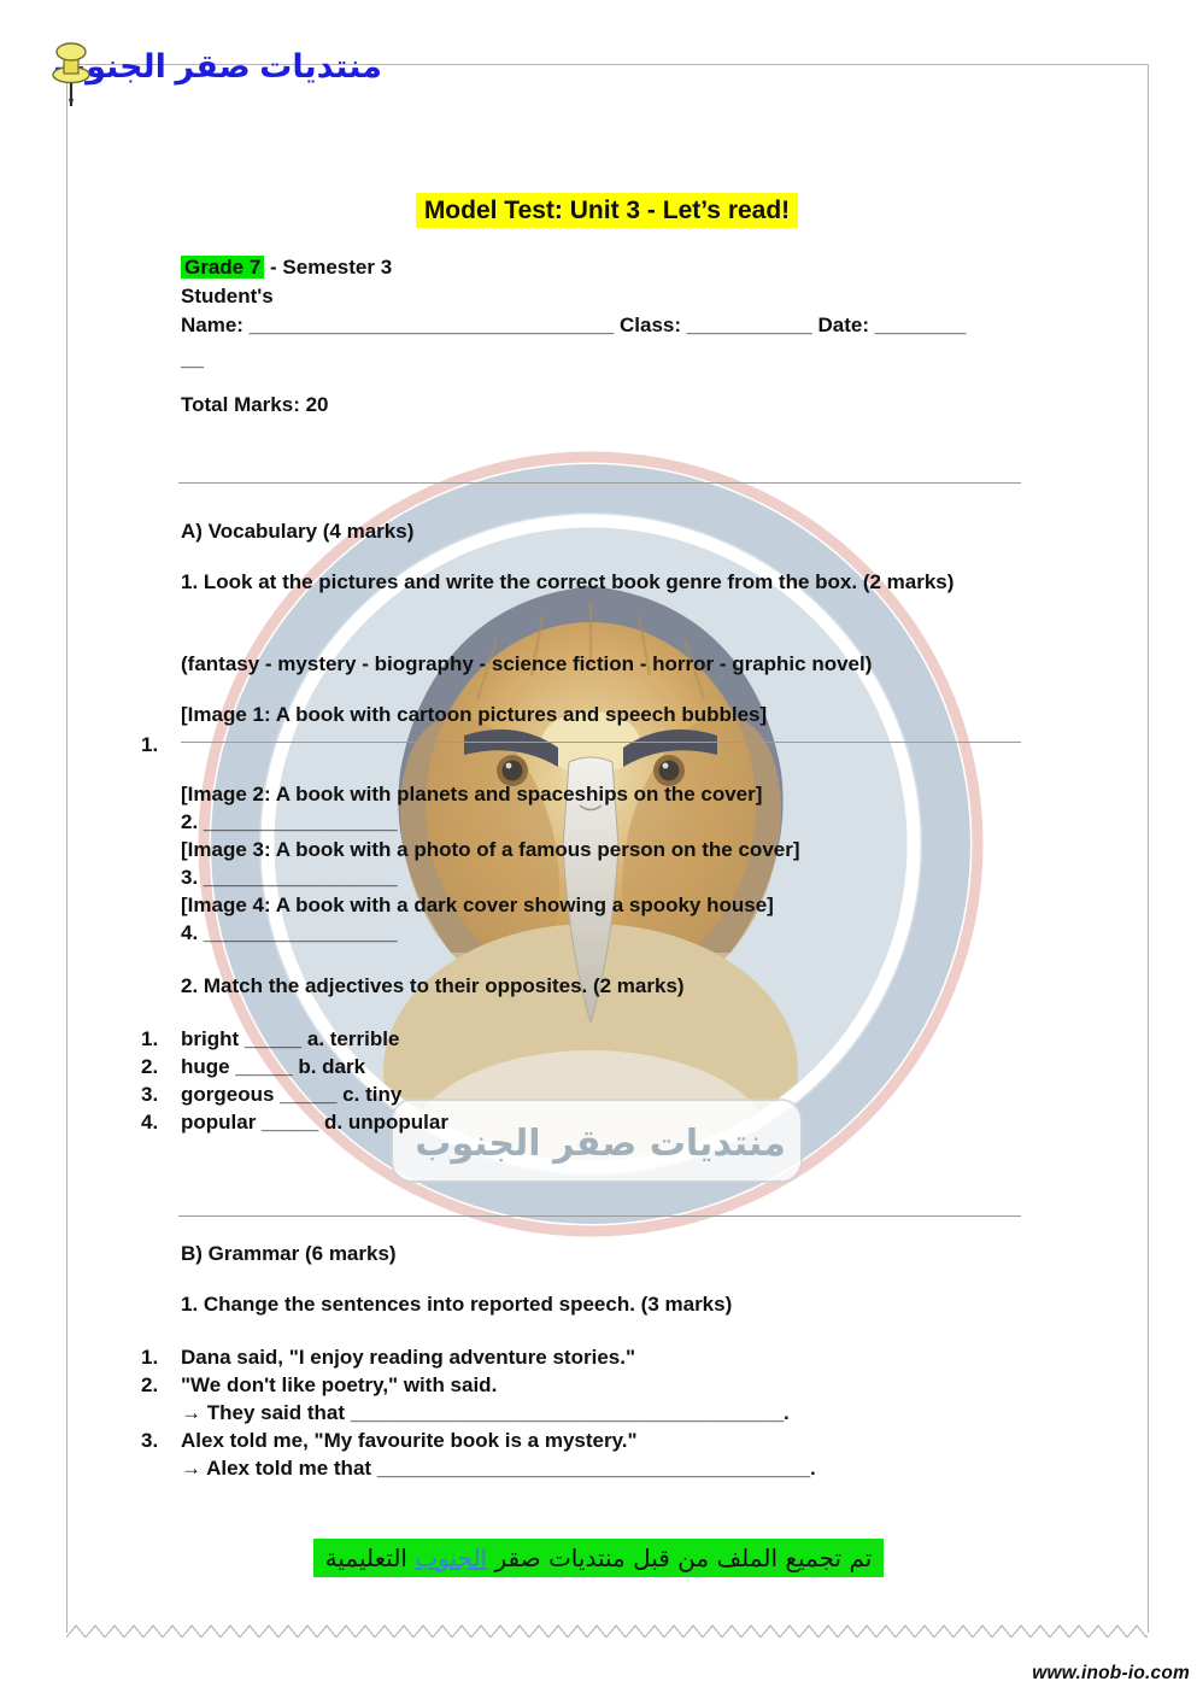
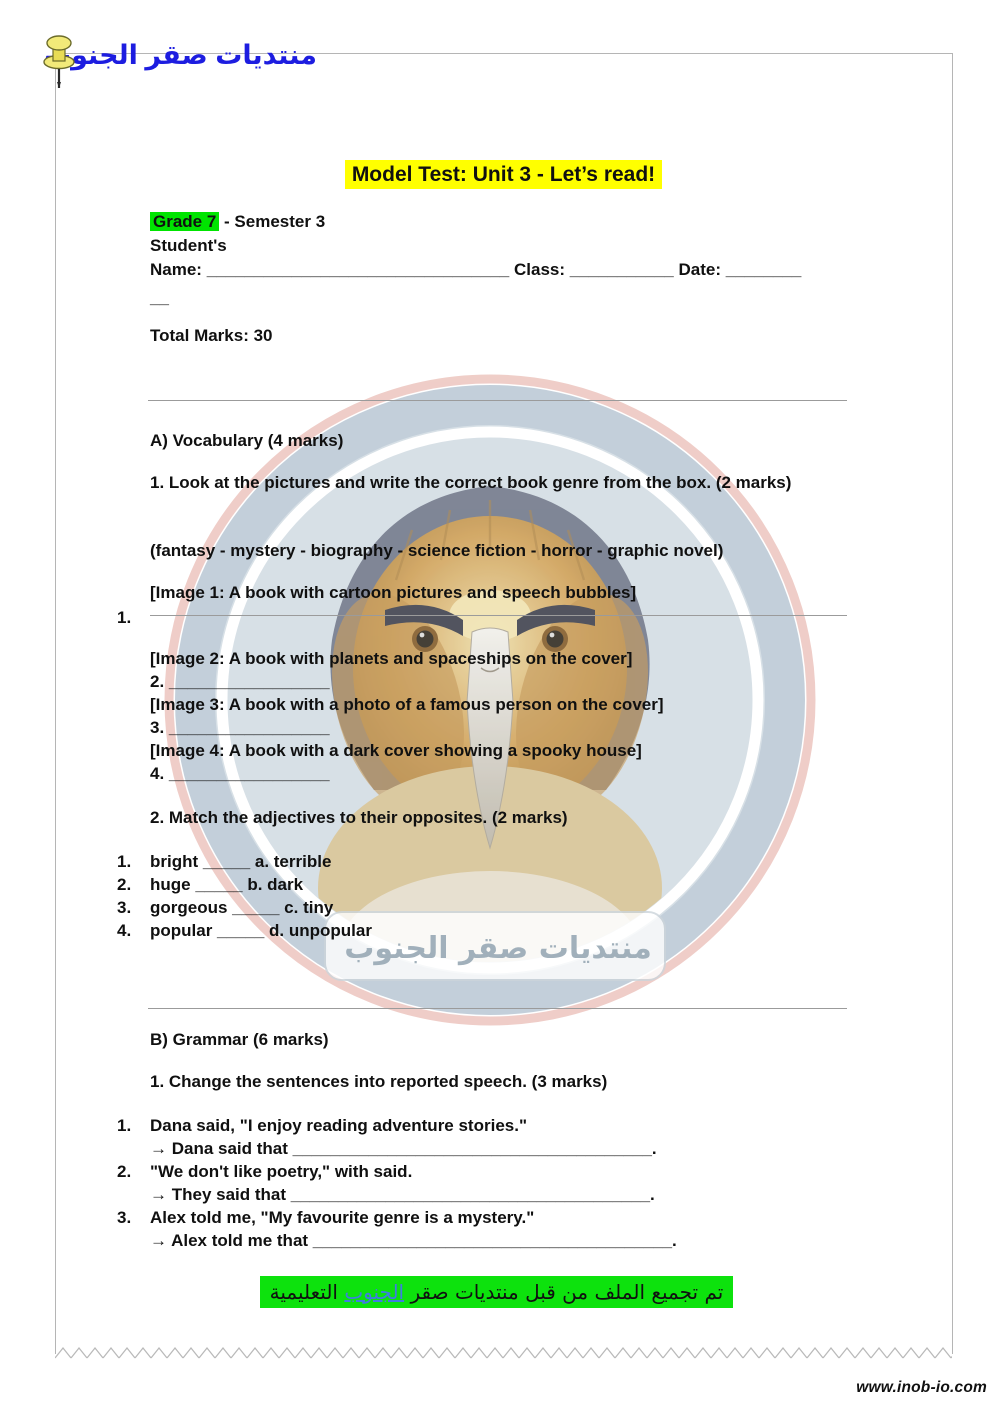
  منتديات صقر الجنوب
  منتديات صقر الجنو
  Model Test: Unit 3 - Let’s read!
  Grade 7 - Semester 3
  Student's
  Name: ________________________________ Class: ___________ Date: ________
  __
- Total Marks: 20
+ Total Marks: 30
  A) Vocabulary (4 marks)
  1. Look at the pictures and write the correct book genre from the box. (2 marks)
  (fantasy - mystery - biography - science fiction - horror - graphic novel)
  [Image 1: A book with cartoon pictures and speech bubbles]
  1.
  [Image 2: A book with planets and spaceships on the cover]
  2. _________________
  [Image 3: A book with a photo of a famous person on the cover]
  3. _________________
  [Image 4: A book with a dark cover showing a spooky house]
  4. _________________
  2. Match the adjectives to their opposites. (2 marks)
  1.
  bright _____ a. terrible
  2.
  huge _____ b. dark
  3.
  gorgeous _____ c. tiny
  4.
  popular _____ d. unpopular
  B) Grammar (6 marks)
  1. Change the sentences into reported speech. (3 marks)
  1.
  Dana said, "I enjoy reading adventure stories."
+ → Dana said that ______________________________________.
  2.
  "We don't like poetry," with said.
  → They said that ______________________________________.
  3.
- Alex told me, "My favourite book is a mystery."
+ Alex told me, "My favourite genre is a mystery."
  → Alex told me that ______________________________________.
  تم تجميع الملف من قبل منتديات صقر الجنوب التعليمية
  www.inob-io.com
